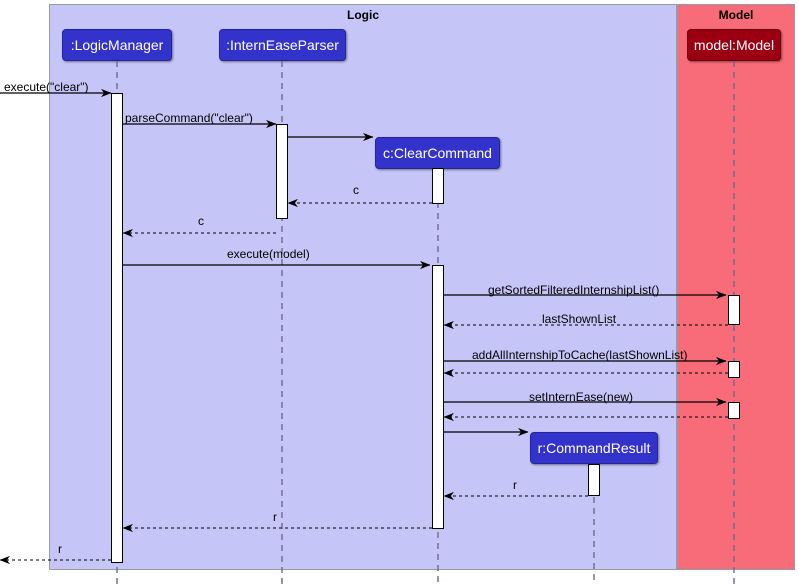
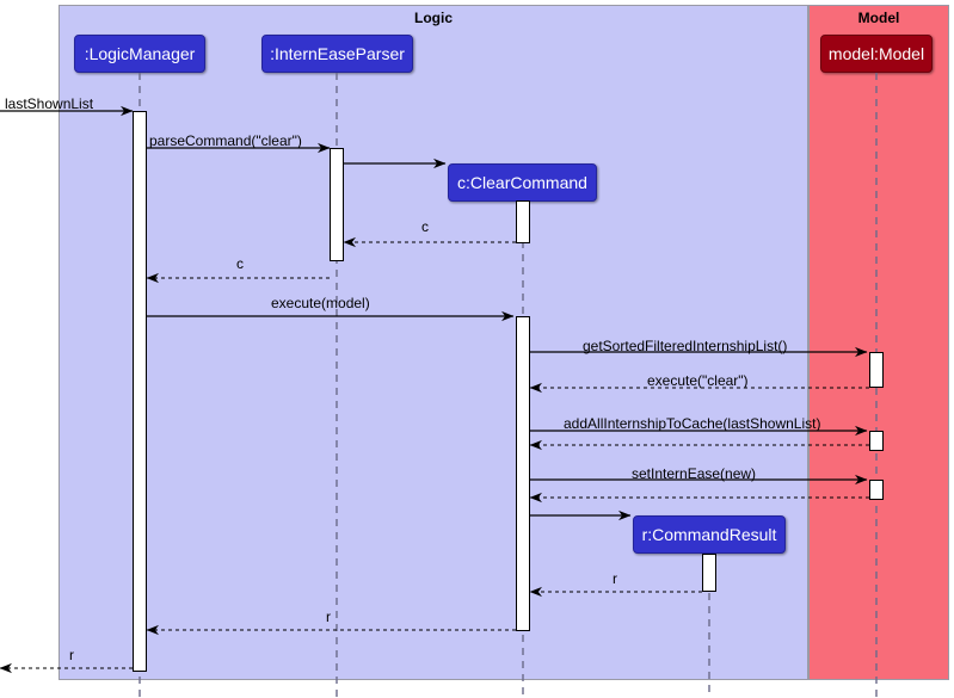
  Logic
  Model
  :LogicManager
  :InternEaseParser
  c:ClearCommand
  r:CommandResult
  model:Model
- execute("clear")
+ lastShownList
  parseCommand("clear")
  c
  c
  execute(model)
  getSortedFilteredInternshipList()
- lastShownList
+ execute("clear")
  addAllInternshipToCache(lastShownList)
  setInternEase(new)
  r
  r
  r
